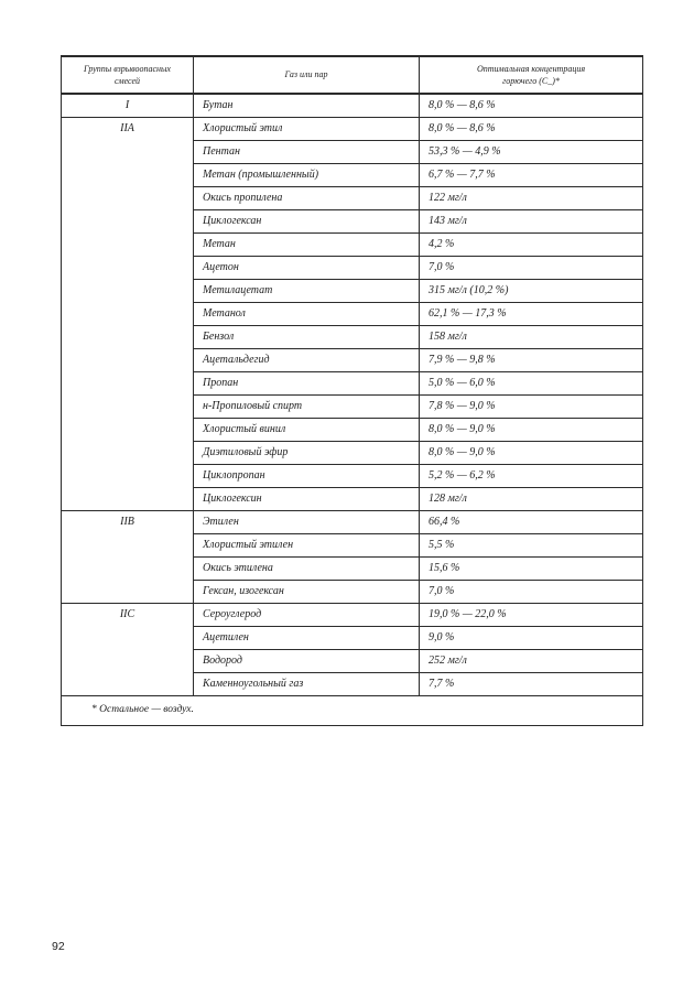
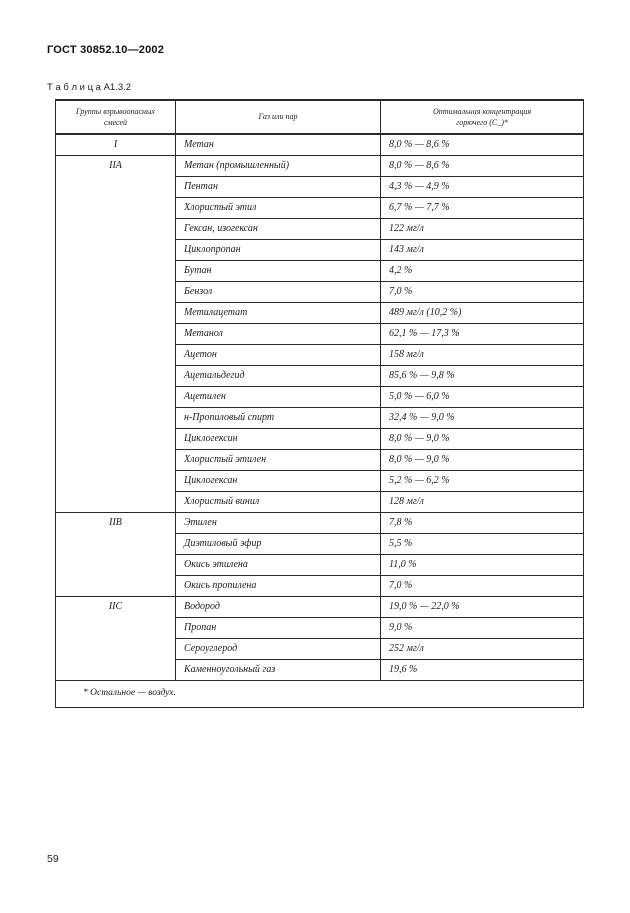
+ ГОСТ 30852.10—2002
+ Т а б л и ц а А1.3.2
  Группы взрывоопасных смесей	Газ или пар	Оптимальная концентрация горючего (С_)*
- I	Бутан	8,0 % — 8,6 %
+ I	Метан	8,0 % — 8,6 %
- IIA	Хлористый этил	8,0 % — 8,6 %
+ IIA	Метан (промышленный)	8,0 % — 8,6 %
- Пентан	53,3 % — 4,9 %
+ Пентан	4,3 % — 4,9 %
- Метан (промышленный)	6,7 % — 7,7 %
+ Хлористый этил	6,7 % — 7,7 %
- Окись пропилена	122 мг/л
+ Гексан, изогексан	122 мг/л
- Циклогексан	143 мг/л
+ Циклопропан	143 мг/л
- Метан	4,2 %
+ Бутан	4,2 %
- Ацетон	7,0 %
+ Бензол	7,0 %
- Метилацетат	315 мг/л (10,2 %)
+ Метилацетат	489 мг/л (10,2 %)
  Метанол	62,1 % — 17,3 %
- Бензол	158 мг/л
+ Ацетон	158 мг/л
- Ацетальдегид	7,9 % — 9,8 %
+ Ацетальдегид	85,6 % — 9,8 %
- Пропан	5,0 % — 6,0 %
+ Ацетилен	5,0 % — 6,0 %
- н-Пропиловый спирт	7,8 % — 9,0 %
+ н-Пропиловый спирт	32,4 % — 9,0 %
- Хлористый винил	8,0 % — 9,0 %
+ Циклогексин	8,0 % — 9,0 %
- Диэтиловый эфир	8,0 % — 9,0 %
+ Хлористый этилен	8,0 % — 9,0 %
- Циклопропан	5,2 % — 6,2 %
+ Циклогексан	5,2 % — 6,2 %
- Циклогексин	128 мг/л
+ Хлористый винил	128 мг/л
- IIB	Этилен	66,4 %
+ IIB	Этилен	7,8 %
- Хлористый этилен	5,5 %
+ Диэтиловый эфир	5,5 %
- Окись этилена	15,6 %
+ Окись этилена	11,0 %
- Гексан, изогексан	7,0 %
+ Окись пропилена	7,0 %
- IIC	Сероуглерод	19,0 % — 22,0 %
+ IIC	Водород	19,0 % — 22,0 %
- Ацетилен	9,0 %
+ Пропан	9,0 %
- Водород	252 мг/л
+ Сероуглерод	252 мг/л
- Каменноугольный газ	7,7 %
+ Каменноугольный газ	19,6 %
  * Остальное — воздух.
- 92
+ 59
